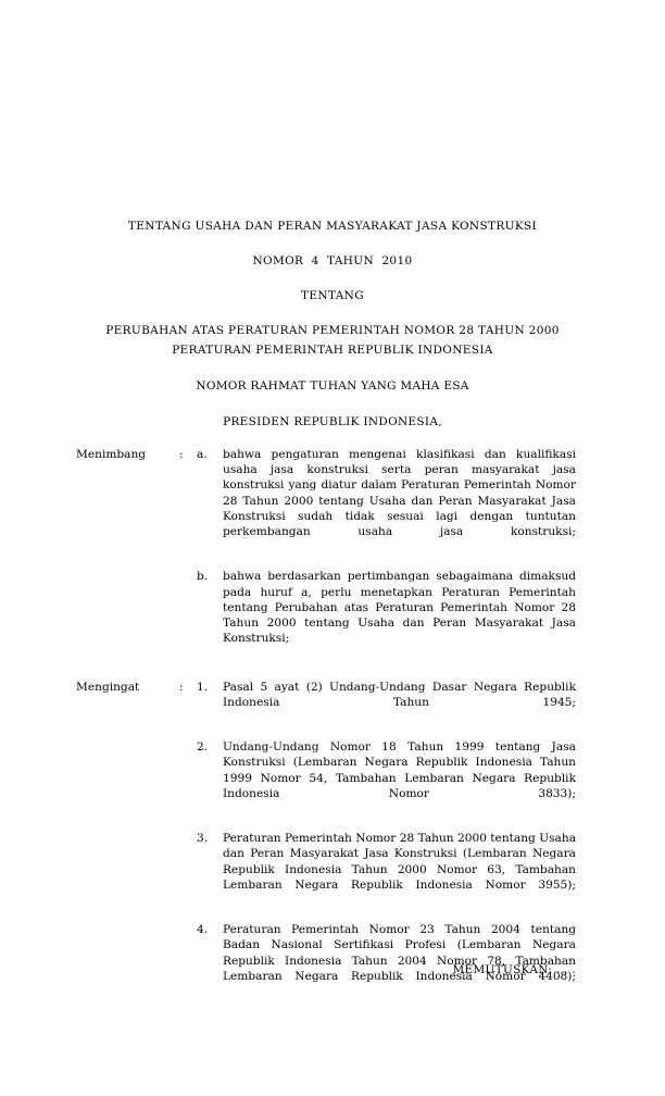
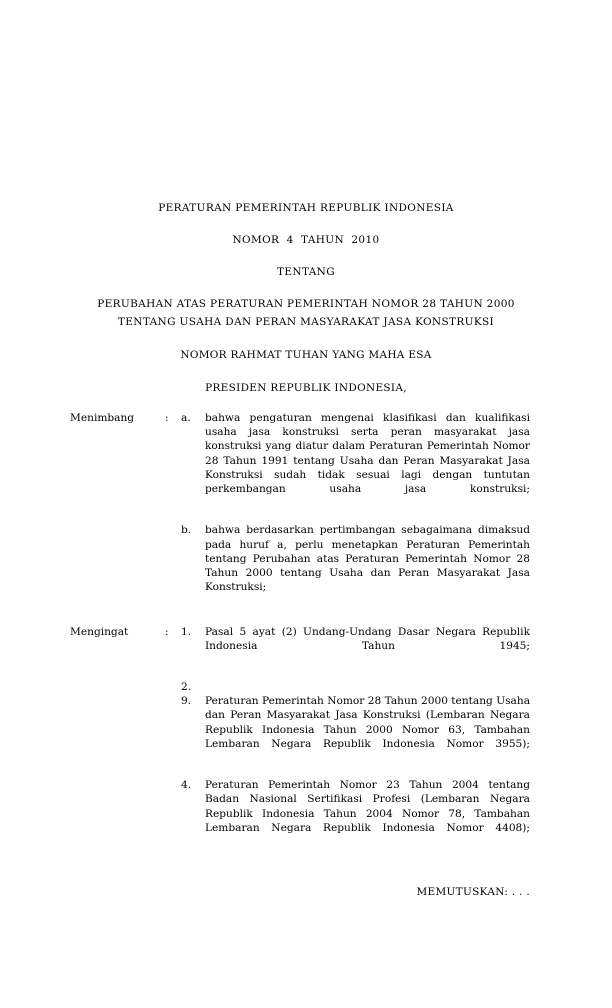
- TENTANG USAHA DAN PERAN MASYARAKAT JASA KONSTRUKSI
+ PERATURAN PEMERINTAH REPUBLIK INDONESIA
  NOMOR 4 TAHUN 2010
  TENTANG
  PERUBAHAN ATAS PERATURAN PEMERINTAH NOMOR 28 TAHUN 2000
- PERATURAN PEMERINTAH REPUBLIK INDONESIA
+ TENTANG USAHA DAN PERAN MASYARAKAT JASA KONSTRUKSI
  NOMOR RAHMAT TUHAN YANG MAHA ESA
  PRESIDEN REPUBLIK INDONESIA,
  Menimbang
  :
  a.
- bahwa pengaturan mengenai klasifikasi dan kualifikasi usaha jasa konstruksi serta peran masyarakat jasa konstruksi yang diatur dalam Peraturan Pemerintah Nomor 28 Tahun 2000 tentang Usaha dan Peran Masyarakat Jasa Konstruksi sudah tidak sesuai lagi dengan tuntutan perkembangan usaha jasa konstruksi;
+ bahwa pengaturan mengenai klasifikasi dan kualifikasi usaha jasa konstruksi serta peran masyarakat jasa konstruksi yang diatur dalam Peraturan Pemerintah Nomor 28 Tahun 1991 tentang Usaha dan Peran Masyarakat Jasa Konstruksi sudah tidak sesuai lagi dengan tuntutan perkembangan usaha jasa konstruksi;
  b.
  bahwa berdasarkan pertimbangan sebagaimana dimaksud pada huruf a, perlu menetapkan Peraturan Pemerintah tentang Perubahan atas Peraturan Pemerintah Nomor 28 Tahun 2000 tentang Usaha dan Peran Masyarakat Jasa Konstruksi;
  Mengingat
  :
  1.
  Pasal 5 ayat (2) Undang-Undang Dasar Negara Republik Indonesia Tahun 1945;
  2.
- Undang-Undang Nomor 18 Tahun 1999 tentang Jasa Konstruksi (Lembaran Negara Republik Indonesia Tahun 1999 Nomor 54, Tambahan Lembaran Negara Republik Indonesia Nomor 3833);
- 3.
+ 9.
  Peraturan Pemerintah Nomor 28 Tahun 2000 tentang Usaha dan Peran Masyarakat Jasa Konstruksi (Lembaran Negara Republik Indonesia Tahun 2000 Nomor 63, Tambahan Lembaran Negara Republik Indonesia Nomor 3955);
  4.
  Peraturan Pemerintah Nomor 23 Tahun 2004 tentang Badan Nasional Sertifikasi Profesi (Lembaran Negara Republik Indonesia Tahun 2004 Nomor 78, Tambahan Lembaran Negara Republik Indonesia Nomor 4408);
  MEMUTUSKAN: . . .
